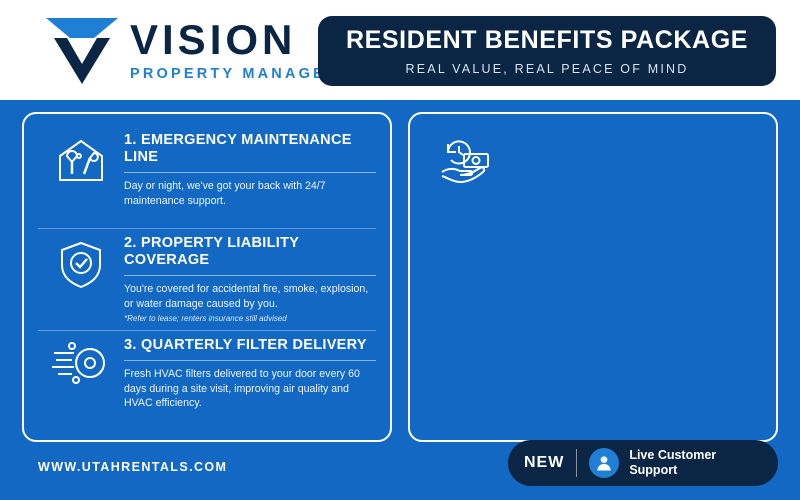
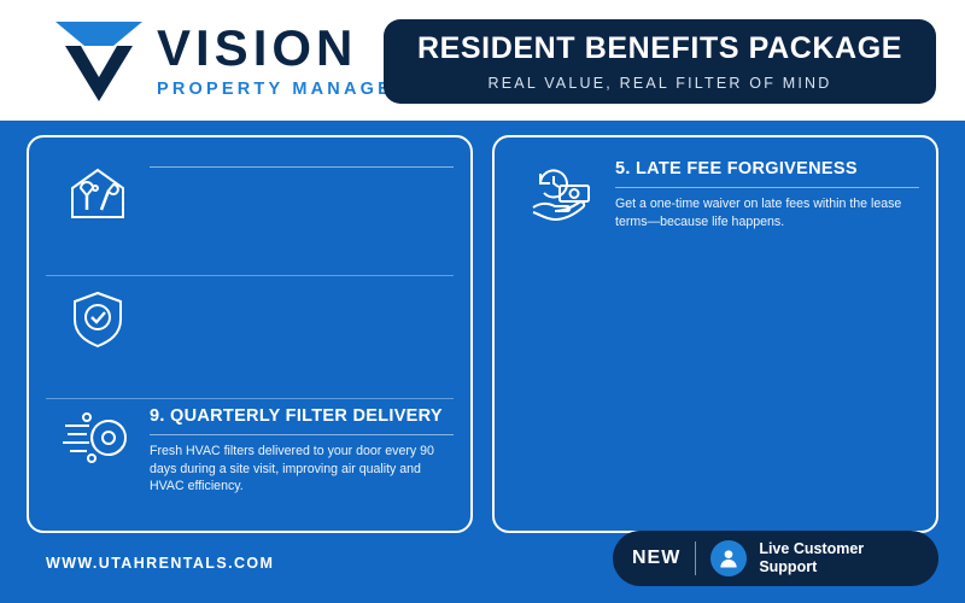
  VISION
  PROPERTY MANAG
  RESIDENT BENEFITS PACKAGE
- REAL VALUE, REAL PEACE OF MIND
+ REAL VALUE, REAL FILTER OF MIND
- 1. EMERGENCY MAINTENANCE LINE
- Day or night, we've got your back with 24/7 maintenance support.
- 2. PROPERTY LIABILITY COVERAGE
- You're covered for accidental fire, smoke, explosion, or water damage caused by you.
- *Refer to lease; renters insurance still advised
- 3. QUARTERLY FILTER DELIVERY
+ 9. QUARTERLY FILTER DELIVERY
- Fresh HVAC filters delivered to your door every 60 days during a site visit, improving air quality and HVAC efficiency.
+ Fresh HVAC filters delivered to your door every 90 days during a site visit, improving air quality and HVAC efficiency.
+ 5. LATE FEE FORGIVENESS
+ Get a one-time waiver on late fees within the lease terms—because life happens.
  WWW.UTAHRENTALS.COM
  NEW
  Live Customer
  Support
